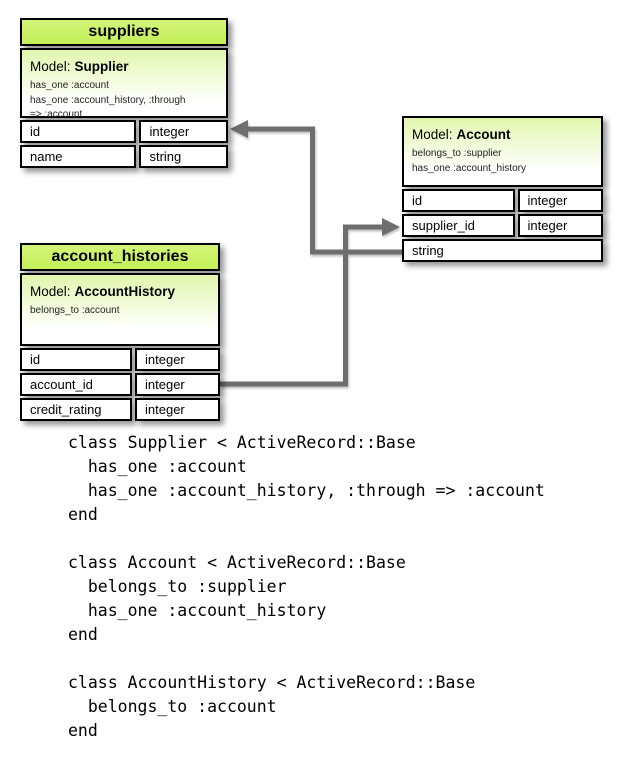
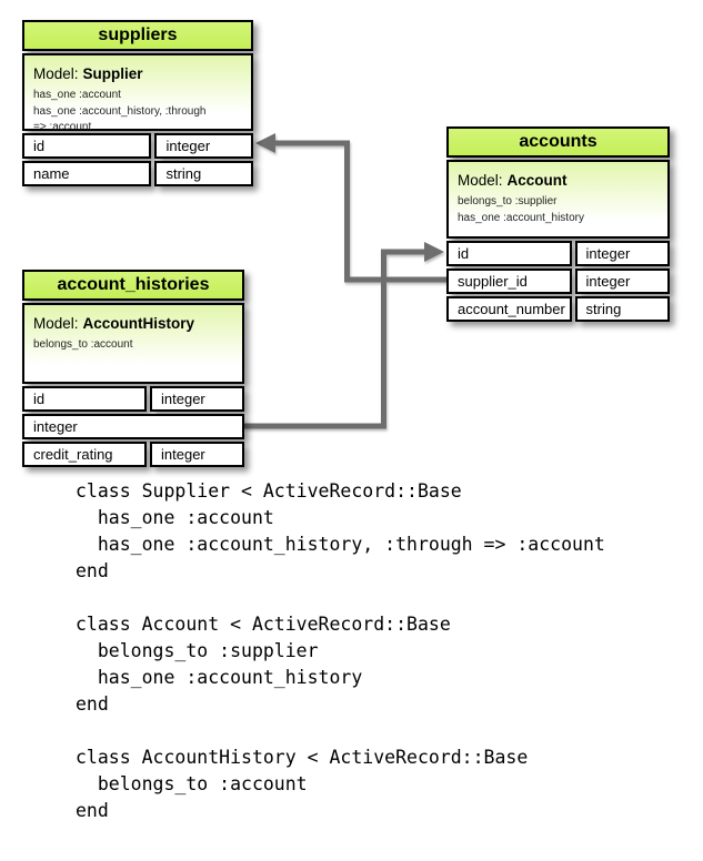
  suppliers
  Model: Supplier
  has_one :account
  has_one :account_history, :through
  => :account
  id
  integer
  name
  string
+ accounts
  Model: Account
  belongs_to :supplier
  has_one :account_history
  id
  integer
  supplier_id
  integer
+ account_number
  string
  account_histories
  Model: AccountHistory
  belongs_to :account
  id
  integer
- account_id
  integer
  credit_rating
  integer
  class Supplier < ActiveRecord::Base
  has_one :account
  has_one :account_history, :through => :account
  end
  class Account < ActiveRecord::Base
  belongs_to :supplier
  has_one :account_history
  end
  class AccountHistory < ActiveRecord::Base
  belongs_to :account
  end
